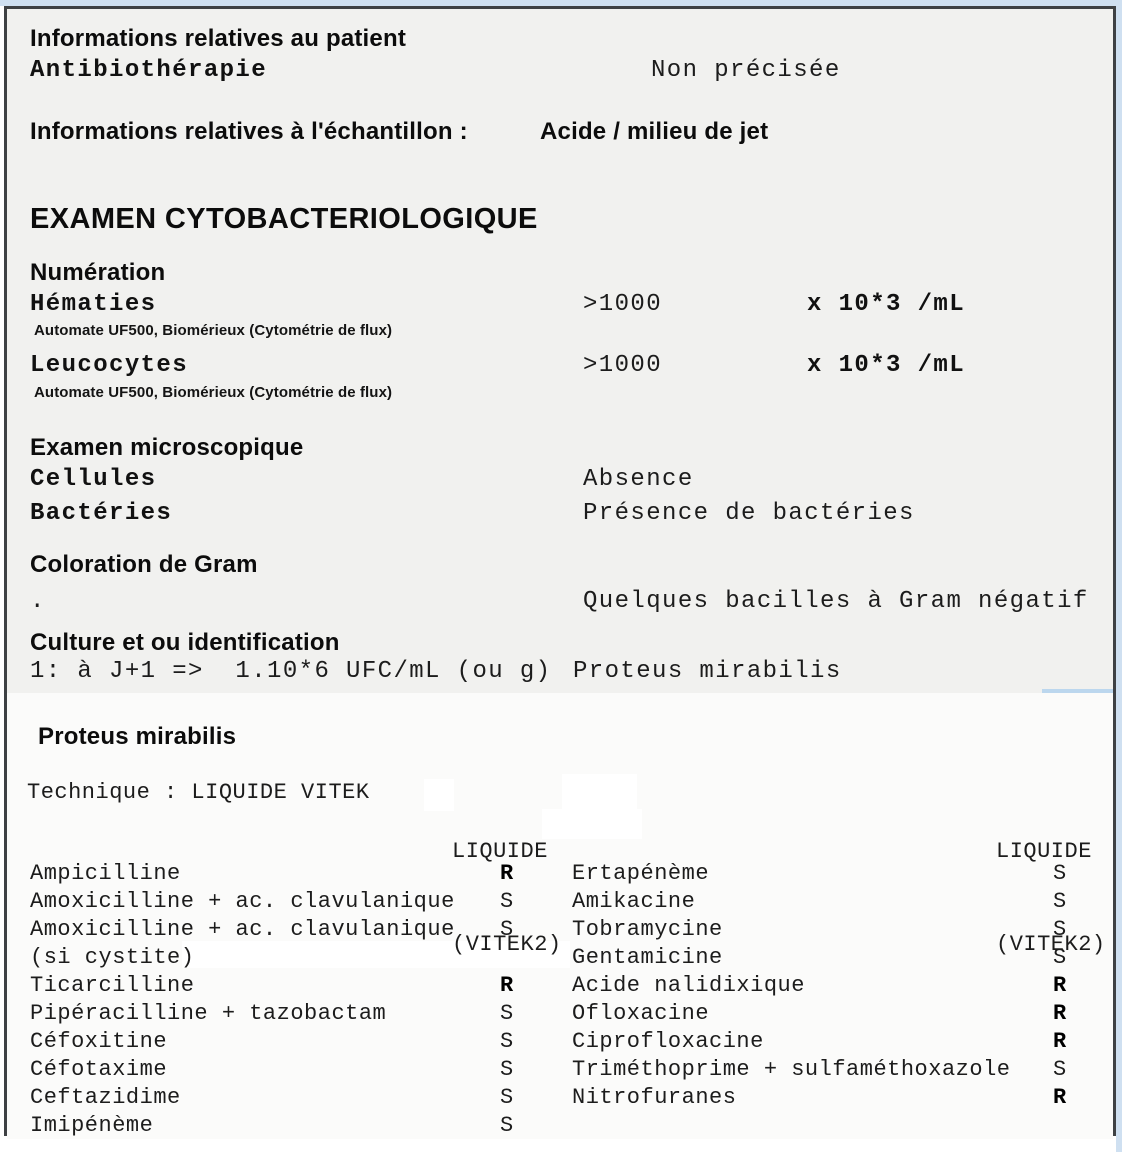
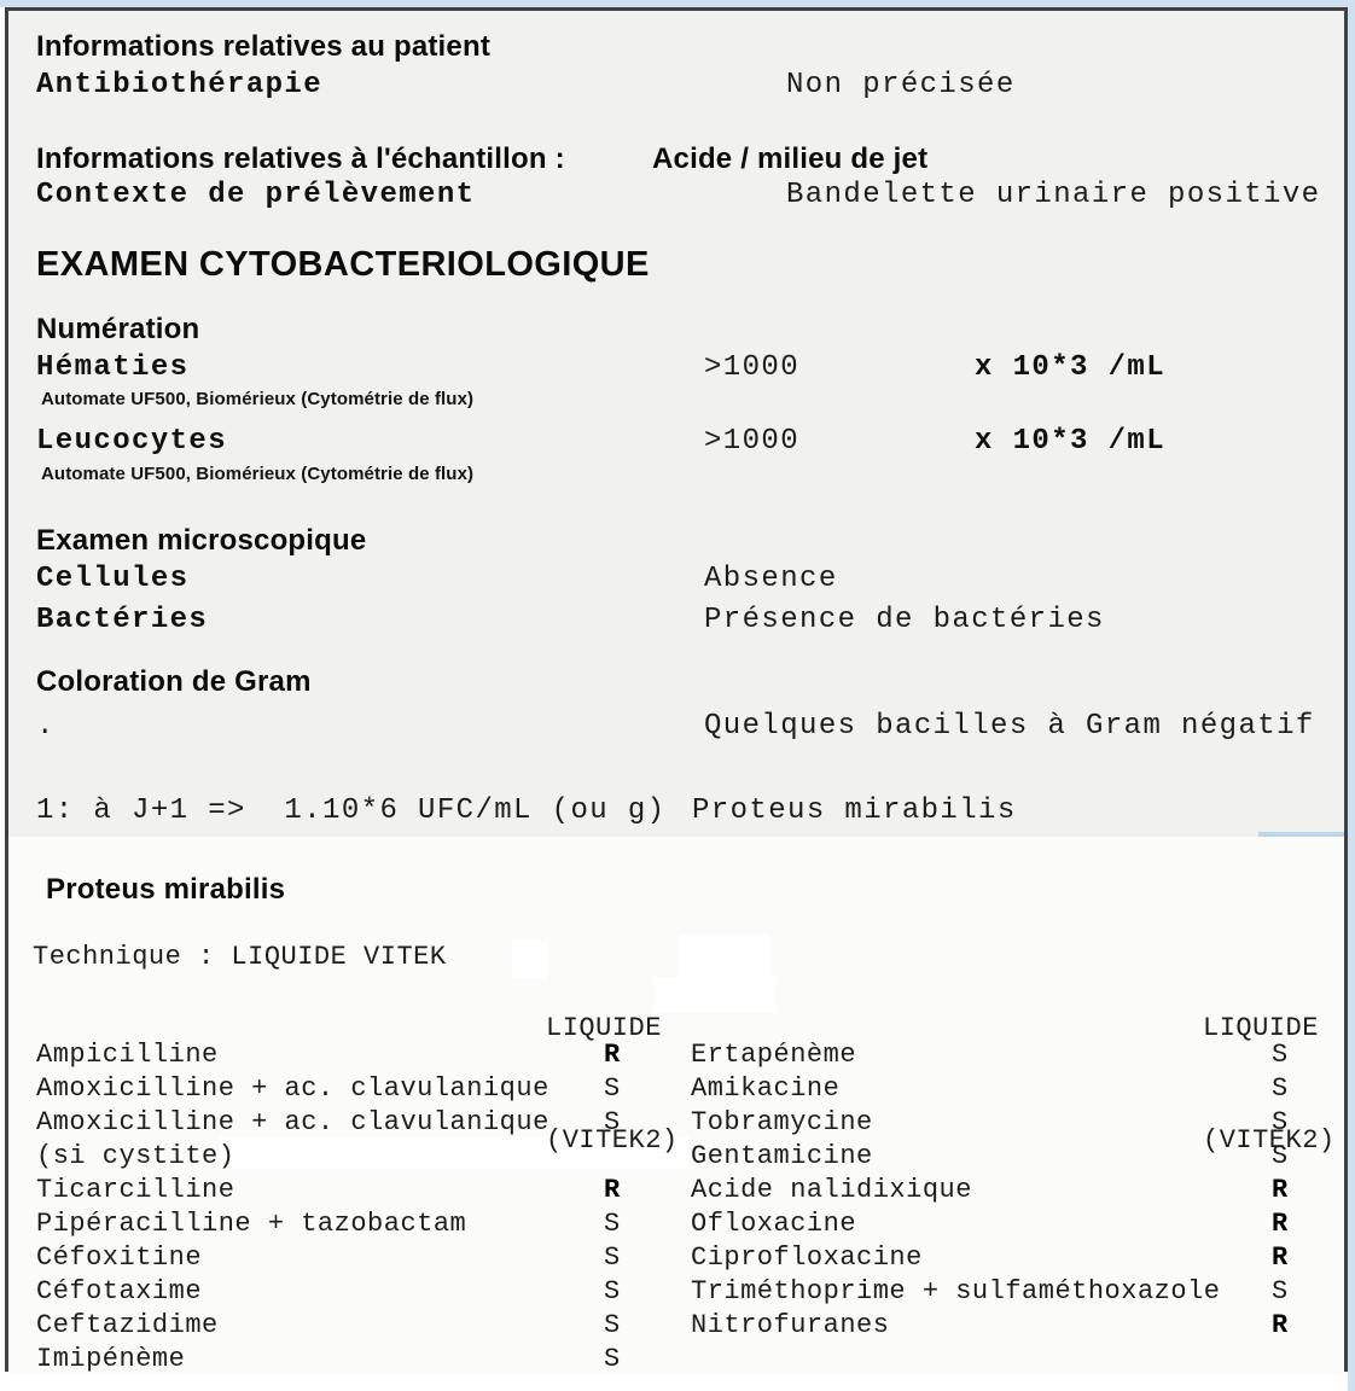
  Informations relatives au patient
  Antibiothérapie
  Non précisée
  Informations relatives à l'échantillon :
  Acide / milieu de jet
+ Contexte de prélèvement
+ Bandelette urinaire positive
  EXAMEN CYTOBACTERIOLOGIQUE
  Numération
  Hématies
  >1000
  x 10*3 /mL
  Automate UF500, Biomérieux (Cytométrie de flux)
  Leucocytes
  >1000
  x 10*3 /mL
  Automate UF500, Biomérieux (Cytométrie de flux)
  Examen microscopique
  Cellules
  Absence
  Bactéries
  Présence de bactéries
  Coloration de Gram
  .
  Quelques bacilles à Gram négatif
- Culture et ou identification
  1: à J+1 => 1.10*6 UFC/mL (ou g)
  Proteus mirabilis
  Proteus mirabilis
  Technique : LIQUIDE VITEK
  LIQUIDE
  (VITEK2)
  LIQUIDE
  (VITEK2)
  Ampicilline
  R
  Ertapénème
  S
  Amoxicilline + ac. clavulanique
  S
  Amikacine
  S
  Amoxicilline + ac. clavulanique
  S
  Tobramycine
  S
  (si cystite)
  Gentamicine
  S
  Ticarcilline
  R
  Acide nalidixique
  R
  Pipéracilline + tazobactam
  S
  Ofloxacine
  R
  Céfoxitine
  S
  Ciprofloxacine
  R
  Céfotaxime
  S
  Triméthoprime + sulfaméthoxazole
  S
  Ceftazidime
  S
  Nitrofuranes
  R
  Imipénème
  S
